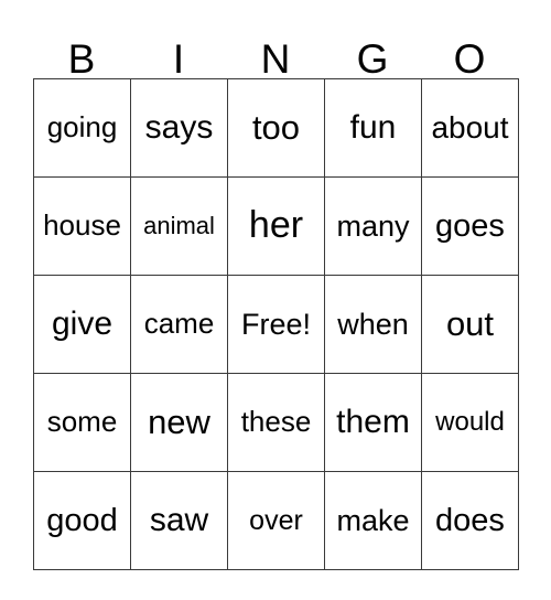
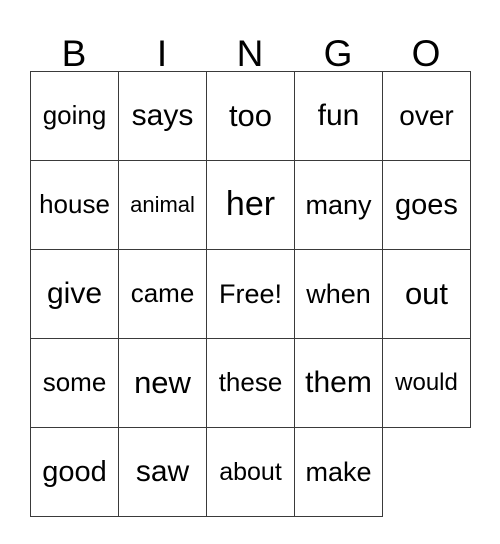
  B
  I
  N
  G
  O
  going
  says
  too
  fun
- about
+ over
  house
  animal
  her
  many
  goes
  give
  came
  Free!
  when
  out
  some
  new
  these
  them
  would
  good
  saw
- over
+ about
  make
- does
